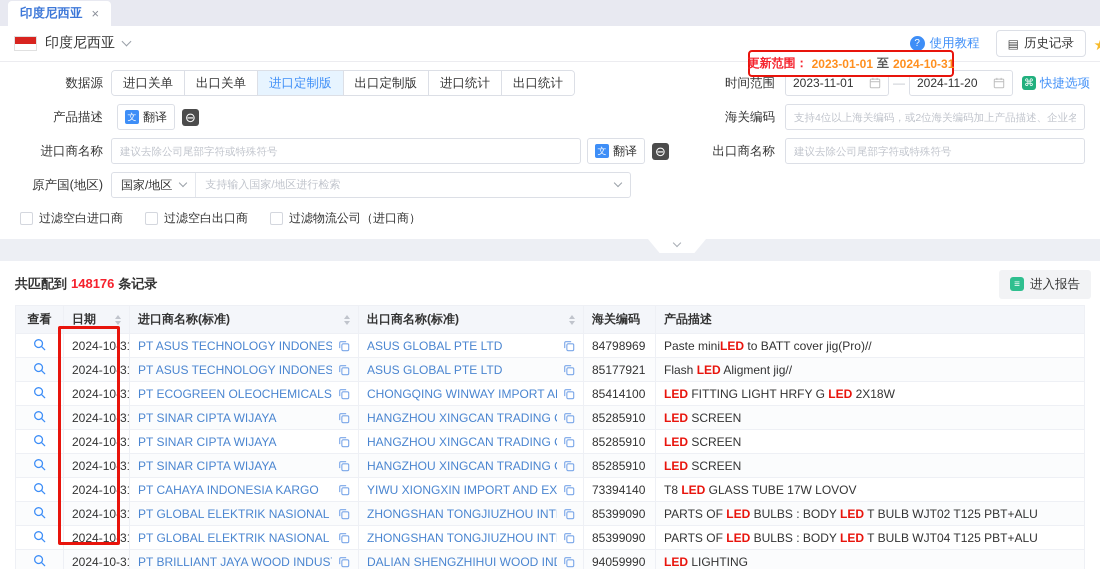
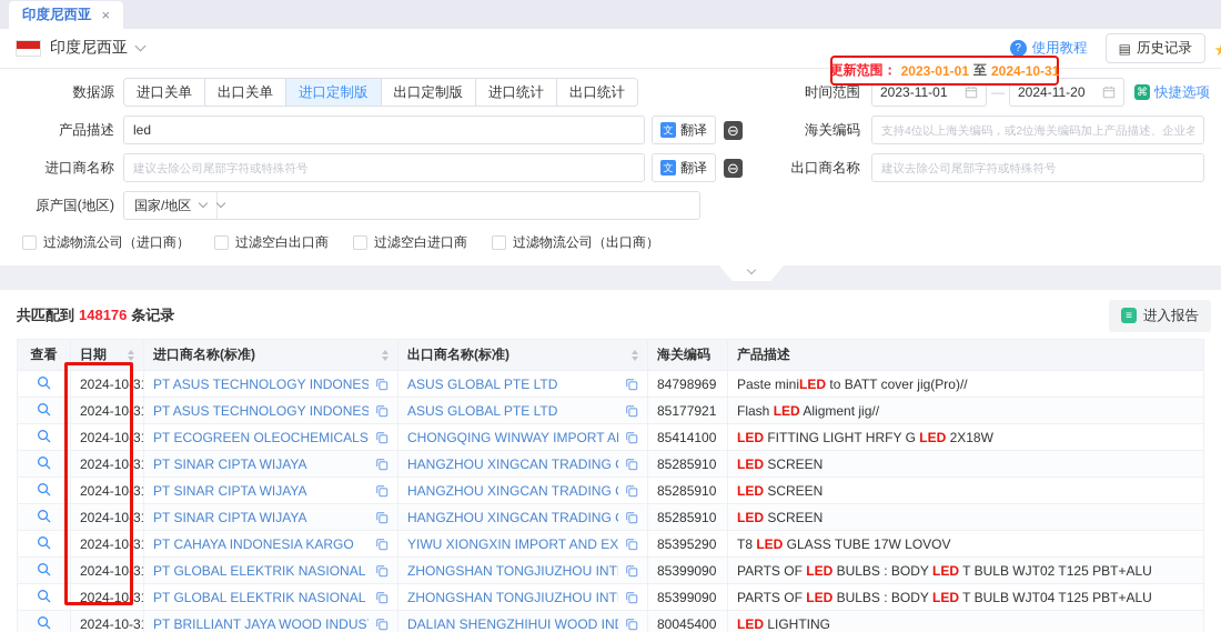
  印度尼西亚
  ×
  印度尼西亚
  ?
  使用教程
  ▤
  历史记录
  更新范围：
  2023-01-01
  至
  2024-10-31
  数据源
  进口关单
  出口关单
  进口定制版
  出口定制版
  进口统计
  出口统计
  时间范围
  2023-11-01
  —
  2024-11-20
  ⌘
  快捷选项
  产品描述
+ led
  文
  翻译
  ⊖
  海关编码
  支持4位以上海关编码，或2位海关编码加上产品描述、企业名
  进口商名称
  建议去除公司尾部字符或特殊符号
  文
  翻译
  ⊖
  出口商名称
  建议去除公司尾部字符或特殊符号
  原产国(地区)
  国家/地区
- 支持输入国家/地区进行检索
- 过滤空白进口商
+ 过滤物流公司（进口商）
  过滤空白出口商
- 过滤物流公司（进口商）
+ 过滤空白进口商
+ 过滤物流公司（出口商）
  共匹配到 148176 条记录
  ≡
  进入报告
  查看	日期	进口商名称(标准)	出口商名称(标准)	海关编码	产品描述
  	2024-10-3	PT ASUS TECHNOLOGY INDONES	ASUS GLOBAL PTE LTD	84798969	Paste miniLED to BATT cover jig(Pro)//
  	2024-10-3	PT ASUS TECHNOLOGY INDONES	ASUS GLOBAL PTE LTD	85177921	Flash LED Aligment jig//
  	2024-10-3	PT ECOGREEN OLEOCHEMICALS	CHONGQING WINWAY IMPORT A	85414100	LED FITTING LIGHT HRFY G LED 2X18W
  	2024-10-3	PT SINAR CIPTA WIJAYA	HANGZHOU XINGCAN TRADING	85285910	LED SCREEN
  	2024-10-3	PT SINAR CIPTA WIJAYA	HANGZHOU XINGCAN TRADING	85285910	LED SCREEN
  	2024-10-3	PT SINAR CIPTA WIJAYA	HANGZHOU XINGCAN TRADING	85285910	LED SCREEN
- 	2024-10-3	PT CAHAYA INDONESIA KARGO	YIWU XIONGXIN IMPORT AND EX	73394140	T8 LED GLASS TUBE 17W LOVOV
+ 	2024-10-3	PT CAHAYA INDONESIA KARGO	YIWU XIONGXIN IMPORT AND EX	85395290	T8 LED GLASS TUBE 17W LOVOV
  	2024-10-3	PT GLOBAL ELEKTRIK NASIONAL	ZHONGSHAN TONGJIUZHOU INT	85399090	PARTS OF LED BULBS : BODY LED T BULB WJT02 T125 PBT+ALU
  	2024-10-3	PT GLOBAL ELEKTRIK NASIONAL	ZHONGSHAN TONGJIUZHOU INT	85399090	PARTS OF LED BULBS : BODY LED T BULB WJT04 T125 PBT+ALU
- 	2024-10-3	PT BRILLIANT JAYA WOOD INDUS	DALIAN SHENGZHIHUI WOOD IN	94059990	LED LIGHTING
+ 	2024-10-3	PT BRILLIANT JAYA WOOD INDUS	DALIAN SHENGZHIHUI WOOD IN	80045400	LED LIGHTING
